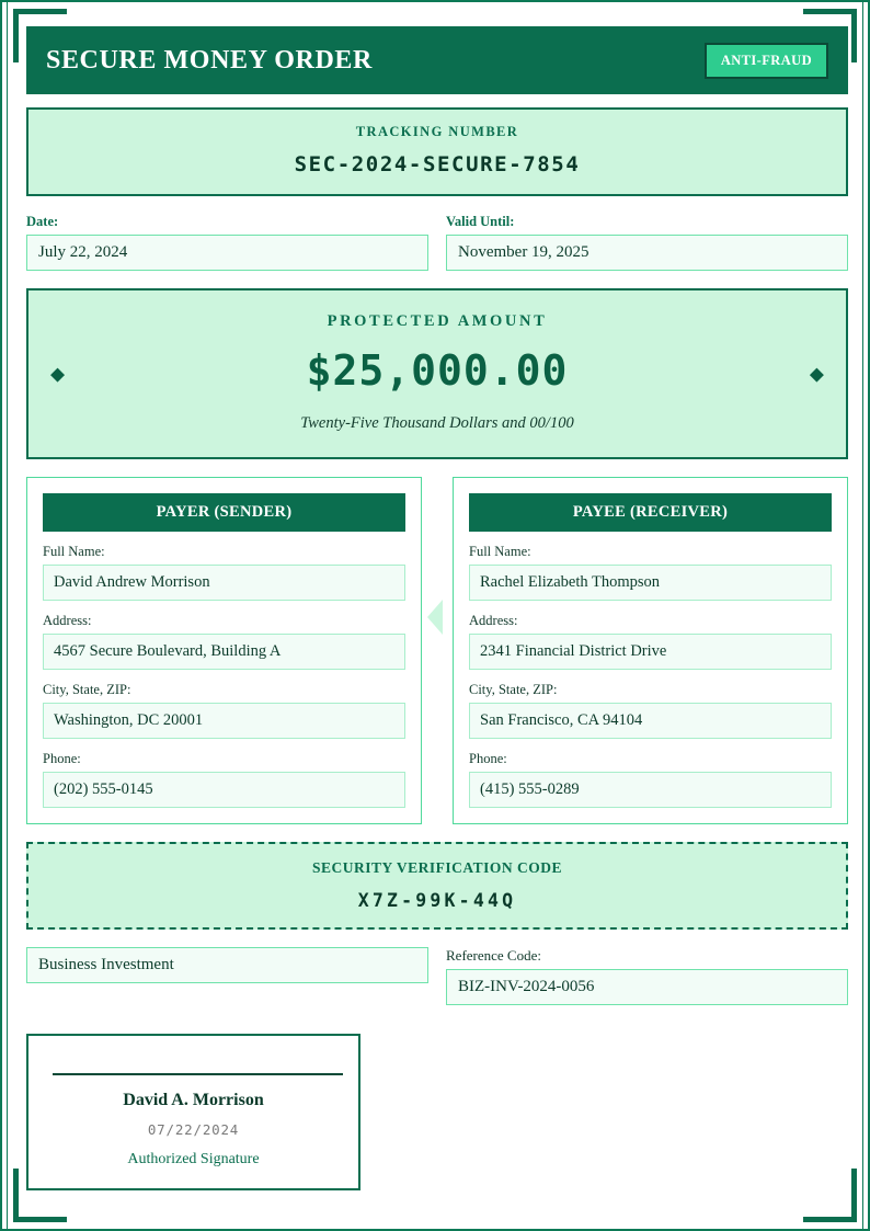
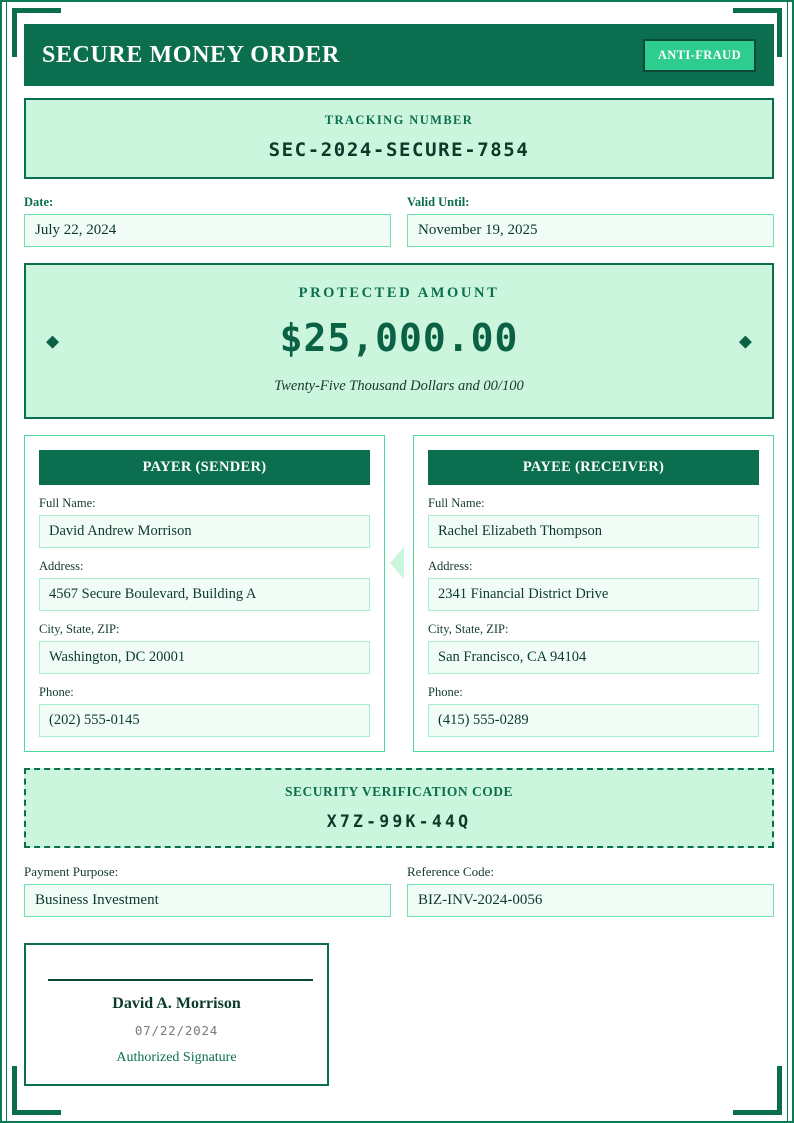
  SECURE MONEY ORDER
  ANTI-FRAUD
  TRACKING NUMBER
  SEC-2024-SECURE-7854
  Date:
  July 22, 2024
  Valid Until:
  November 19, 2025
  ◆
  ◆
  PROTECTED AMOUNT
  $25,000.00
  Twenty-Five Thousand Dollars and 00/100
  PAYER (SENDER)
  Full Name:
  David Andrew Morrison
  Address:
  4567 Secure Boulevard, Building A
  City, State, ZIP:
  Washington, DC 20001
  Phone:
  (202) 555-0145
  PAYEE (RECEIVER)
  Full Name:
  Rachel Elizabeth Thompson
  Address:
  2341 Financial District Drive
  City, State, ZIP:
  San Francisco, CA 94104
  Phone:
  (415) 555-0289
  SECURITY VERIFICATION CODE
  X7Z-99K-44Q
+ Payment Purpose:
  Business Investment
  Reference Code:
  BIZ-INV-2024-0056
  David A. Morrison
  07/22/2024
  Authorized Signature
